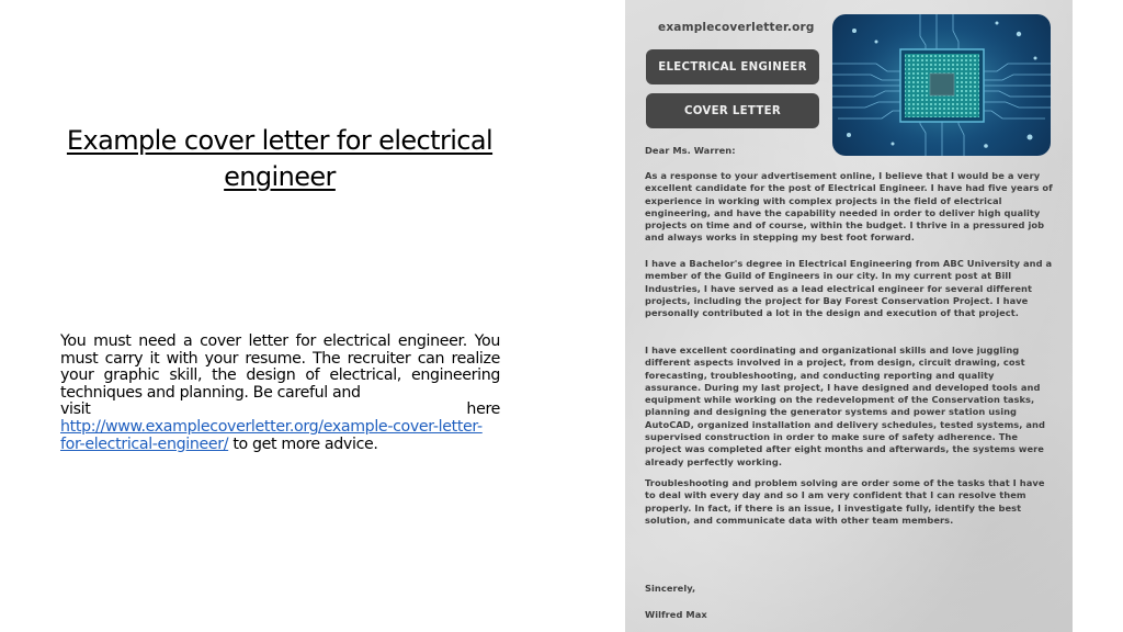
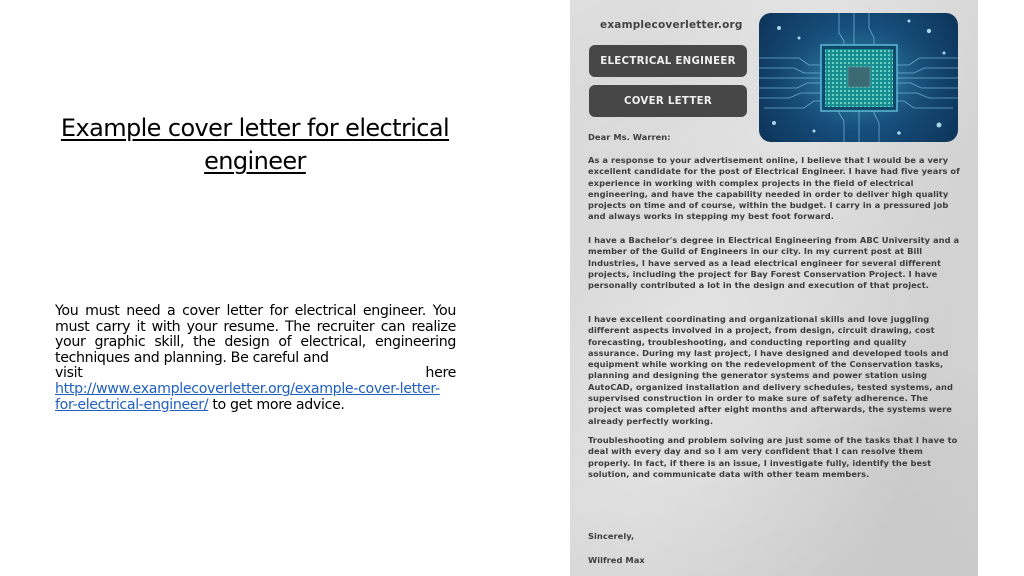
  Example cover letter for electrical engineer
  You must need a cover letter for electrical engineer. You must carry it with your resume. The recruiter can realize your graphic skill, the design of electrical, engineering techniques and planning. Be careful and
  visit
  here
  http://www.examplecoverletter.org/example-cover-letter-for-electrical-engineer/ to get more advice.
  examplecoverletter.org
  ELECTRICAL ENGINEER
  COVER LETTER
  Dear Ms. Warren:
- As a response to your advertisement online, I believe that I would be a very excellent candidate for the post of Electrical Engineer. I have had five years of experience in working with complex projects in the field of electrical engineering, and have the capability needed in order to deliver high quality projects on time and of course, within the budget. I thrive in a pressured job and always works in stepping my best foot forward.
+ As a response to your advertisement online, I believe that I would be a very excellent candidate for the post of Electrical Engineer. I have had five years of experience in working with complex projects in the field of electrical engineering, and have the capability needed in order to deliver high quality projects on time and of course, within the budget. I carry in a pressured job and always works in stepping my best foot forward.
  I have a Bachelor's degree in Electrical Engineering from ABC University and a member of the Guild of Engineers in our city. In my current post at Bill Industries, I have served as a lead electrical engineer for several different projects, including the project for Bay Forest Conservation Project. I have personally contributed a lot in the design and execution of that project.
  I have excellent coordinating and organizational skills and love juggling different aspects involved in a project, from design, circuit drawing, cost forecasting, troubleshooting, and conducting reporting and quality assurance. During my last project, I have designed and developed tools and equipment while working on the redevelopment of the Conservation tasks, planning and designing the generator systems and power station using AutoCAD, organized installation and delivery schedules, tested systems, and supervised construction in order to make sure of safety adherence. The project was completed after eight months and afterwards, the systems were already perfectly working.
- Troubleshooting and problem solving are order some of the tasks that I have to deal with every day and so I am very confident that I can resolve them properly. In fact, if there is an issue, I investigate fully, identify the best solution, and communicate data with other team members.
+ Troubleshooting and problem solving are just some of the tasks that I have to deal with every day and so I am very confident that I can resolve them properly. In fact, if there is an issue, I investigate fully, identify the best solution, and communicate data with other team members.
  Sincerely,
  Wilfred Max
